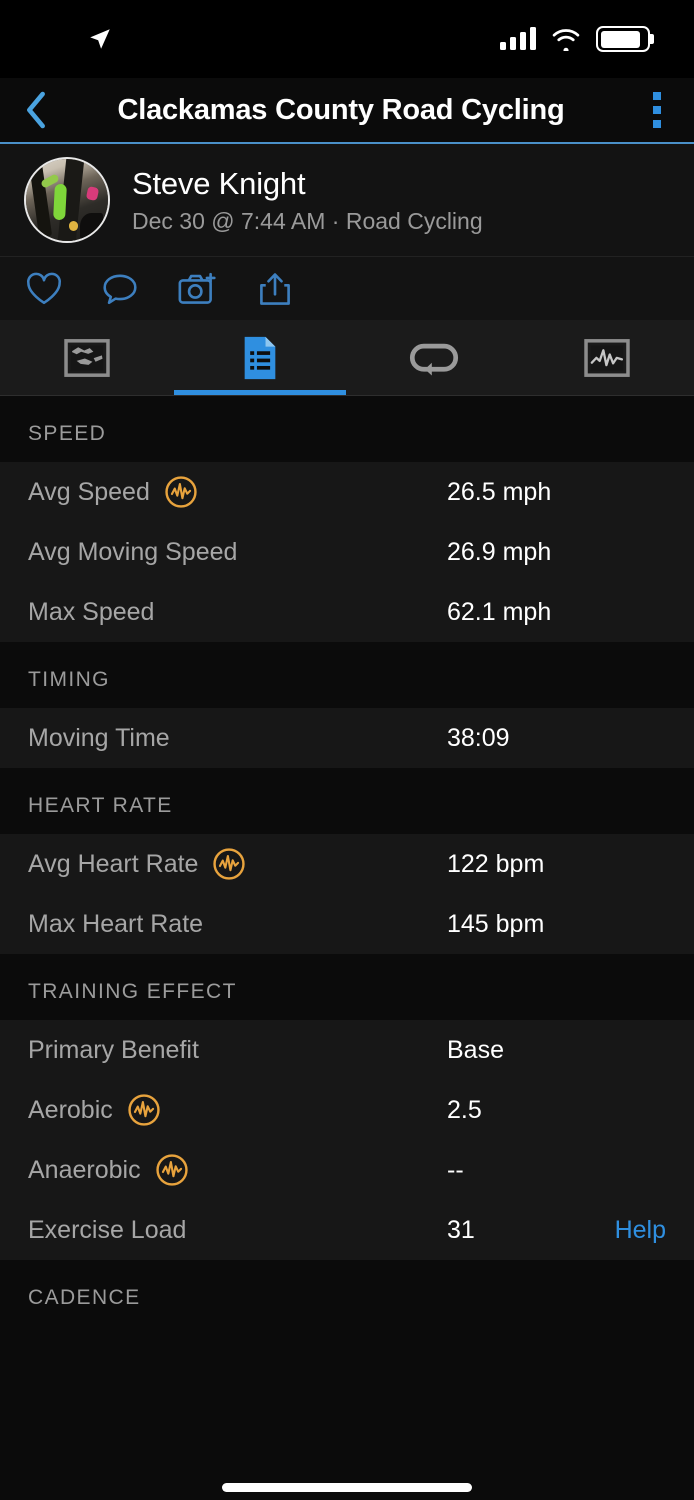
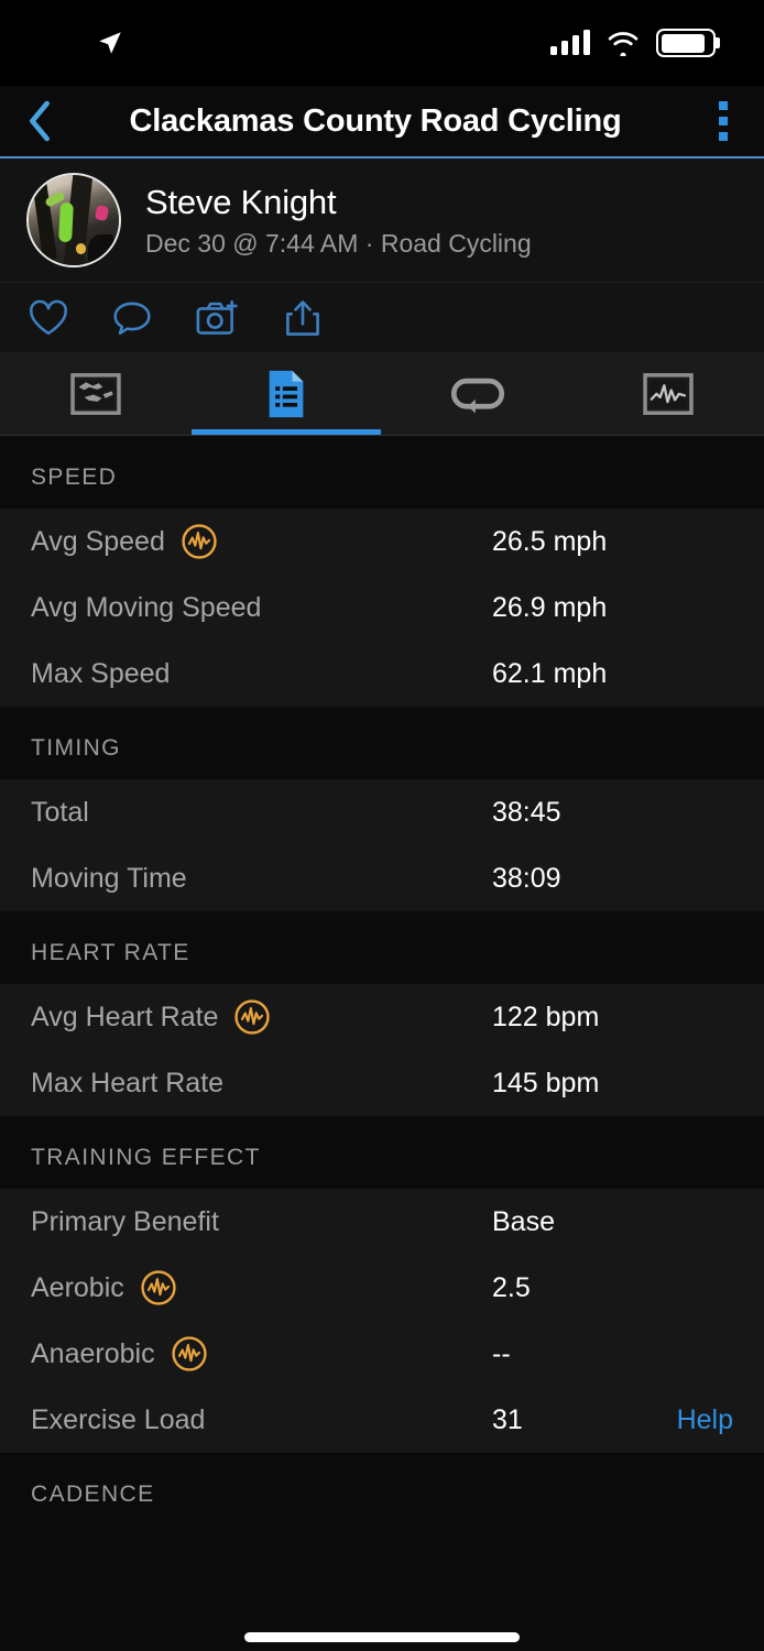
  Clackamas County Road Cycling
  Steve Knight
  Dec 30 @ 7:44 AM · Road Cycling
  SPEED
  Avg Speed
  26.5 mph
  Avg Moving Speed
  26.9 mph
  Max Speed
  62.1 mph
  TIMING
+ Total
+ 38:45
  Moving Time
  38:09
  HEART RATE
  Avg Heart Rate
  122 bpm
  Max Heart Rate
  145 bpm
  TRAINING EFFECT
  Primary Benefit
  Base
  Aerobic
  2.5
  Anaerobic
  --
  Exercise Load
  31
  Help
  CADENCE
